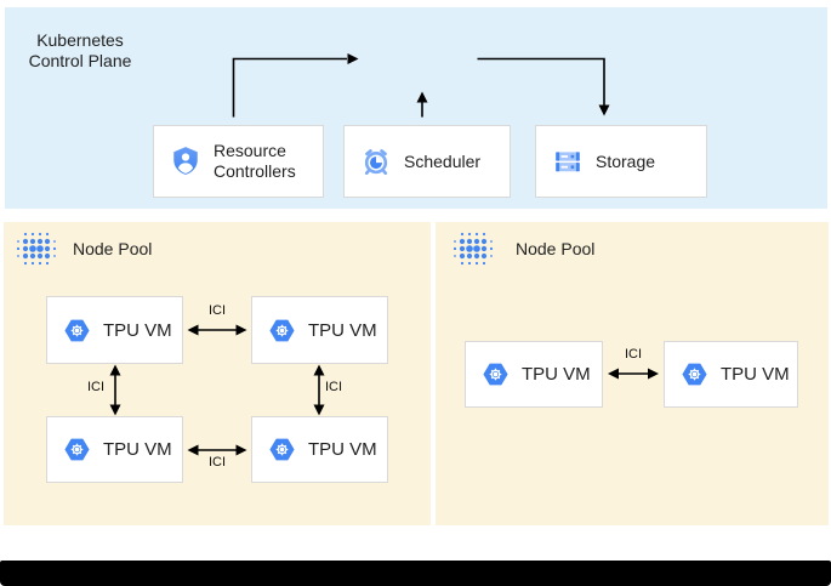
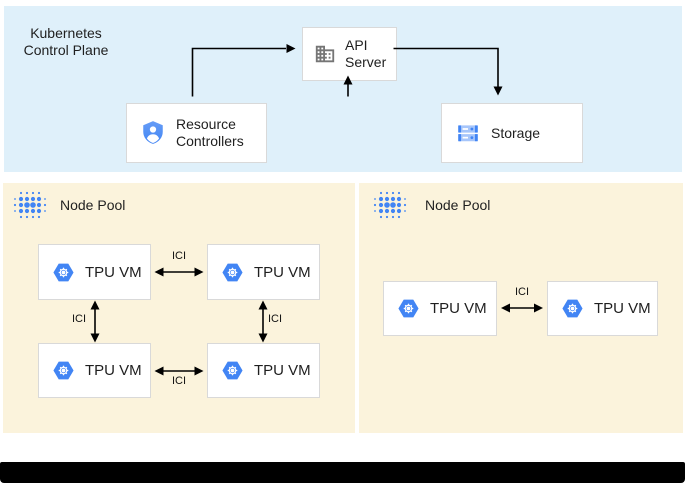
  Kubernetes Control Plane
+ API Server
  Resource Controllers
- Scheduler
  Storage
  Node Pool
  TPU VM
  TPU VM
  TPU VM
  TPU VM
  Node Pool
  TPU VM
  TPU VM
  ICI
  ICI
  ICI
  ICI
  ICI
